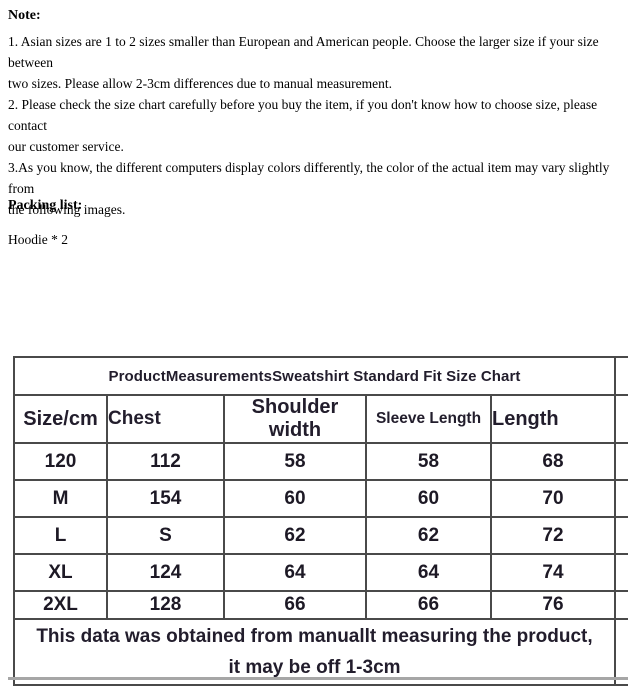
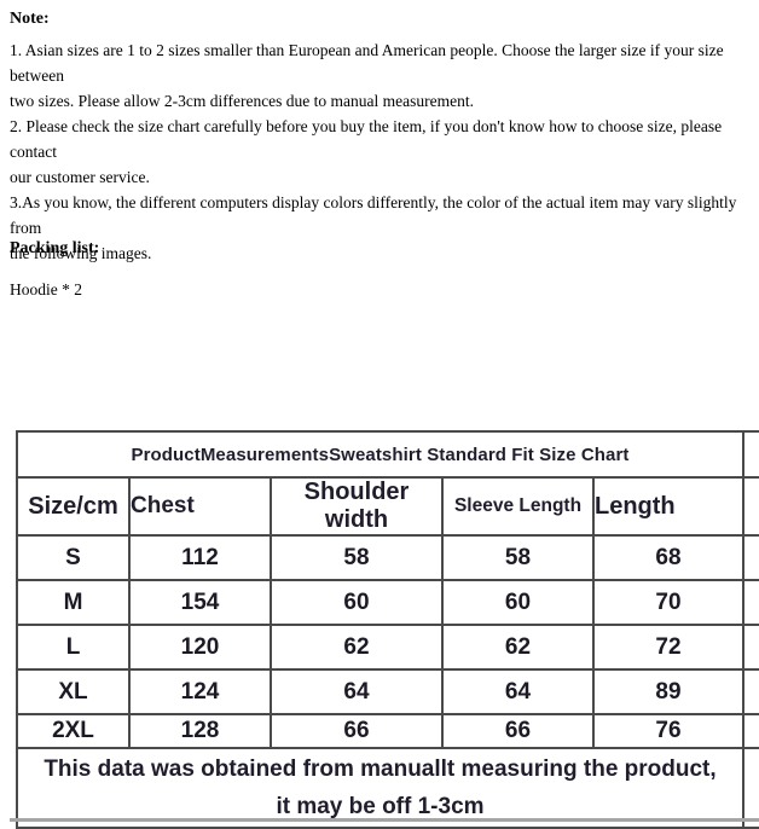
  Note:
  1. Asian sizes are 1 to 2 sizes smaller than European and American people. Choose the larger size if your size between
  two sizes. Please allow 2-3cm differences due to manual measurement.
  2. Please check the size chart carefully before you buy the item, if you don't know how to choose size, please contact
  our customer service.
  3.As you know, the different computers display colors differently, the color of the actual item may vary slightly from
  the following images.
  Packing list:
  Hoodie * 2
  ProductMeasurementsSweatshirt Standard Fit Size Chart
  Size/cm	Chest	Shoulder width	Sleeve Length	Length
- 120	112	58	58	68
+ S	112	58	58	68
  M	154	60	60	70
- L	S	62	62	72
+ L	120	62	62	72
- XL	124	64	64	74
+ XL	124	64	64	89
  2XL	128	66	66	76
  This data was obtained from manuallt measuring the product, it may be off 1-3cm
